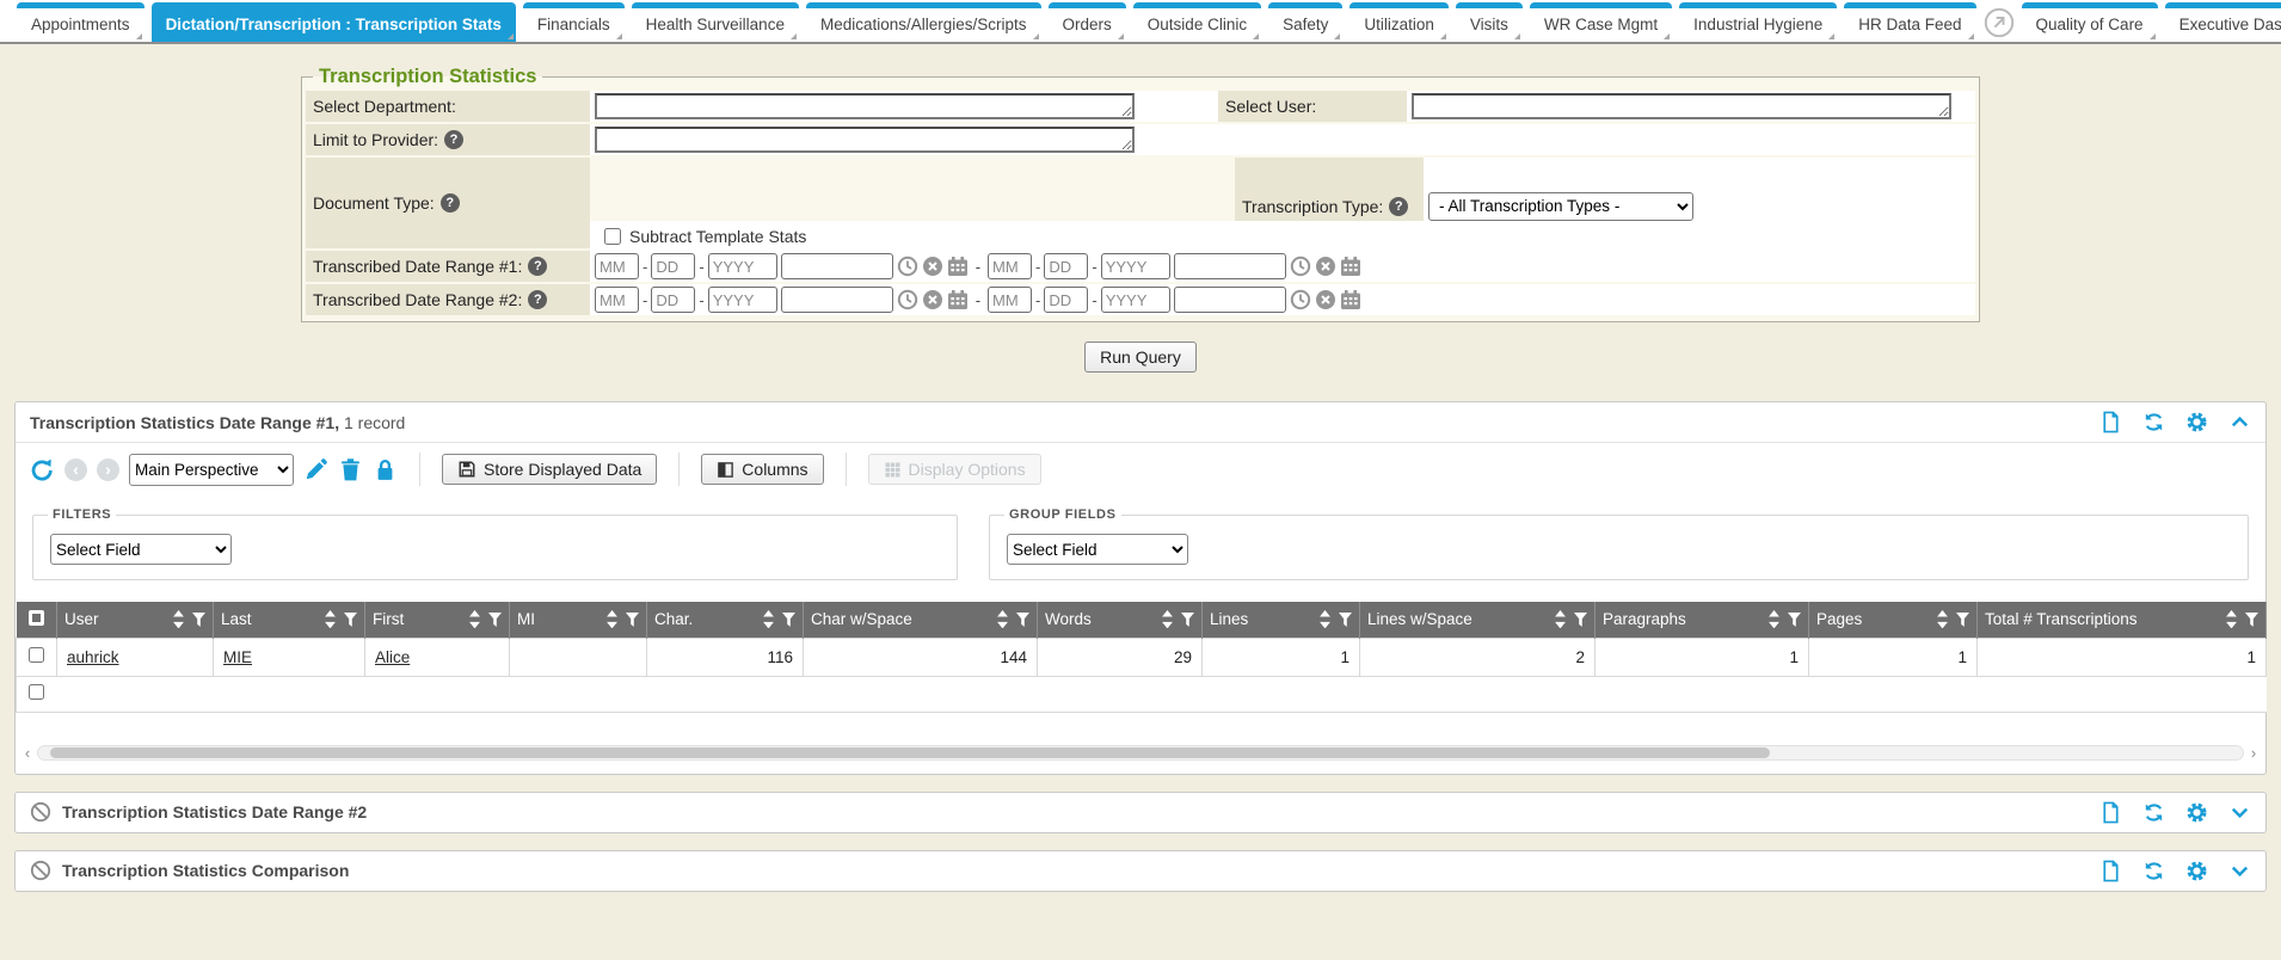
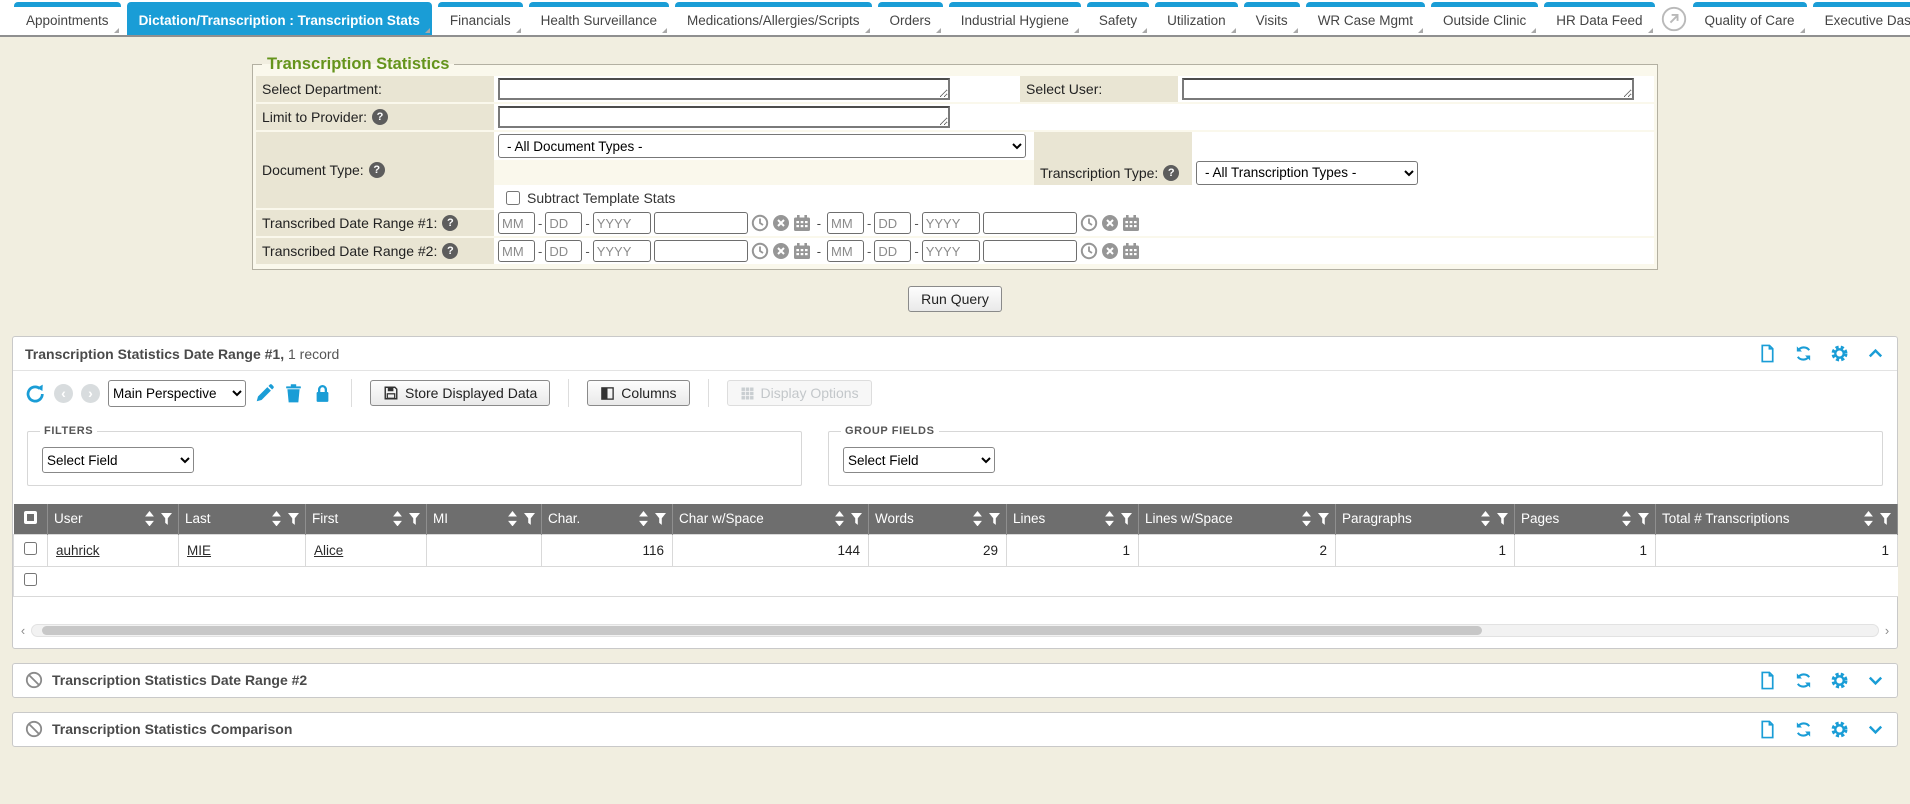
  Appointments
  Dictation/Transcription : Transcription Stats
  Financials
  Health Surveillance
  Medications/Allergies/Scripts
  Orders
- Outside Clinic
+ Industrial Hygiene
  Safety
  Utilization
  Visits
  WR Case Mgmt
- Industrial Hygiene
+ Outside Clinic
  HR Data Feed
  Quality of Care
  Transcription Statistics
  Select Department:
  Select User:
  Limit to Provider:
  ?
  Document Type:
  ?
+ - All Document Types -
  Transcription Type:
  ?
  - All Transcription Types -
  Subtract Template Stats
  Transcribed Date Range #1:
  ?
  MM
  -
  DD
  -
  YYYY
  -
  MM
  -
  DD
  -
  YYYY
  Transcribed Date Range #2:
  ?
  MM
  -
  DD
  -
  YYYY
  -
  MM
  -
  DD
  -
  YYYY
  Run Query
  Transcription Statistics Date Range #1, 1 record
  ‹
  ›
  Main Perspective
  Store Displayed Data
  Columns
  Display Options
  FILTERS
  Select Field
  GROUP FIELDS
  Select Field
  		User	Last	First	MI	Char.	Char w/Space	Words	Lines	Lines w/Space	Paragraphs	Pages	Total # Transcriptions
  		auhrick	MIE	Alice		116	144	29	1	2	1	1	1
  ‹
  ›
  Transcription Statistics Date Range #2
  Transcription Statistics Comparison
